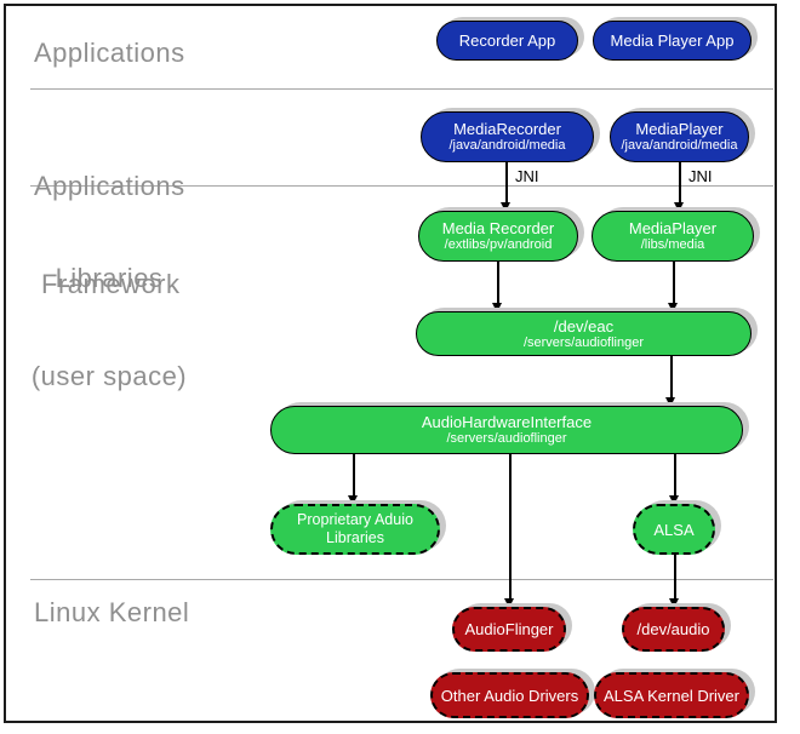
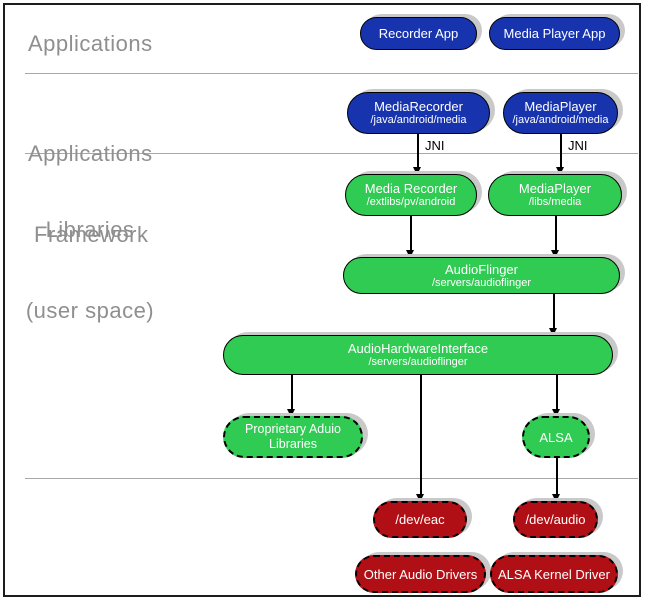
  Applications
  Applications
  Framework
  Libraries
  (user space)
- Linux Kernel
  Recorder App
  Media Player App
  MediaRecorder
  /java/android/media
  MediaPlayer
  /java/android/media
  JNI
  JNI
  Media Recorder
  /extlibs/pv/android
  MediaPlayer
  /libs/media
- /dev/eac
+ AudioFlinger
  /servers/audioflinger
  AudioHardwareInterface
  /servers/audioflinger
  Proprietary Aduio
  Libraries
  ALSA
- AudioFlinger
+ /dev/eac
  /dev/audio
  Other Audio Drivers
  ALSA Kernel Driver
